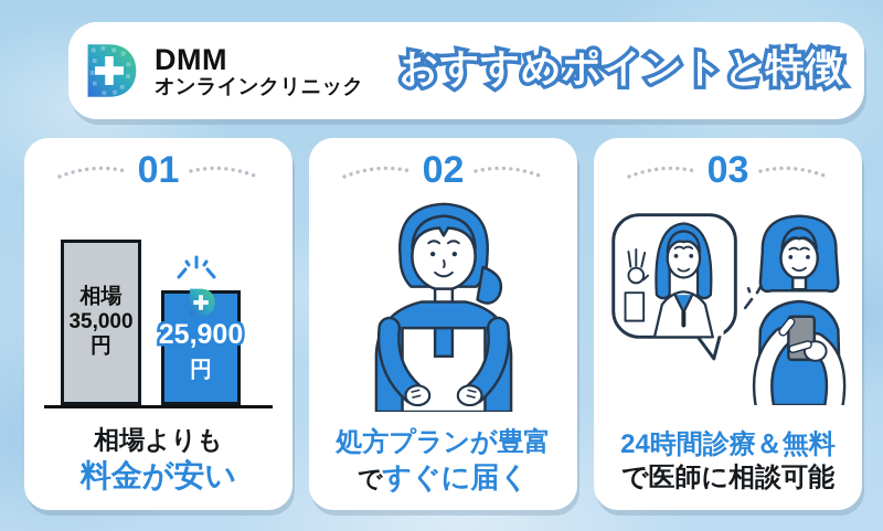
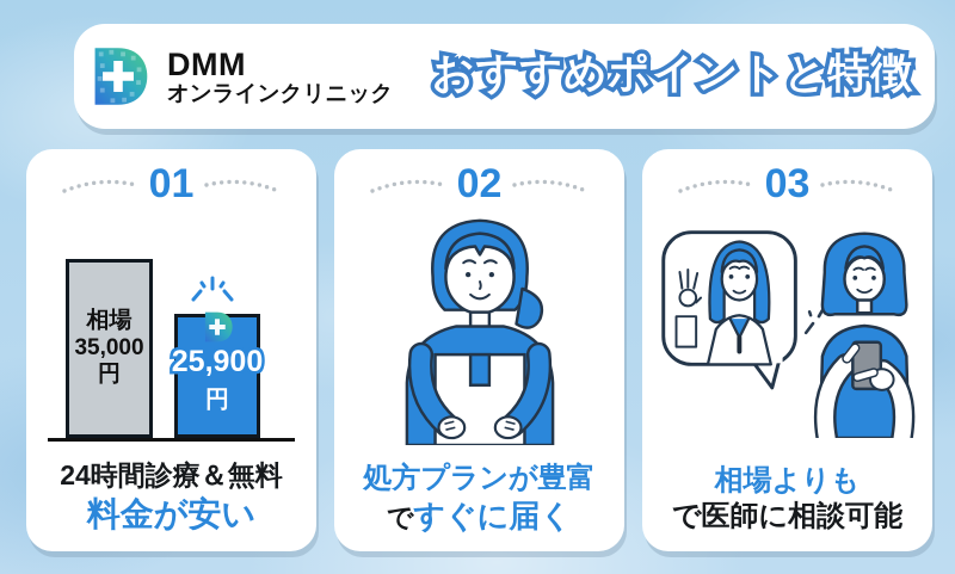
  DMM
  オンラインクリニック
  おすすめポイントと特徴
  01
  相場
  35,000
  円
  25,900
  円
- 相場よりも
+ 24時間診療＆無料
  料金が安い
  02
  処方プランが豊富
  ですぐに届く
  03
- 24時間診療＆無料
+ 相場よりも
  で医師に相談可能
